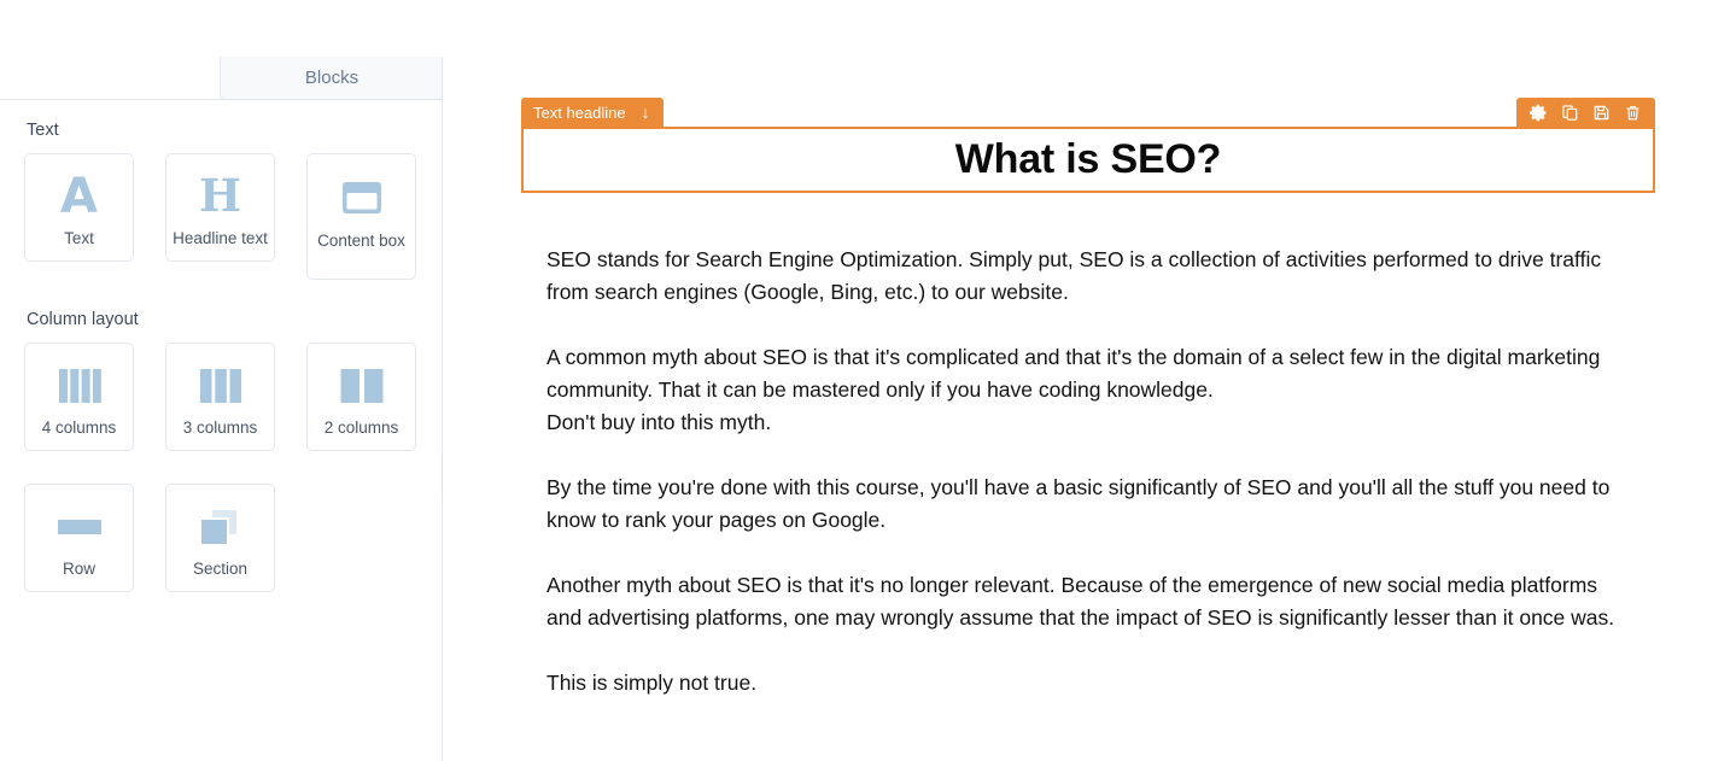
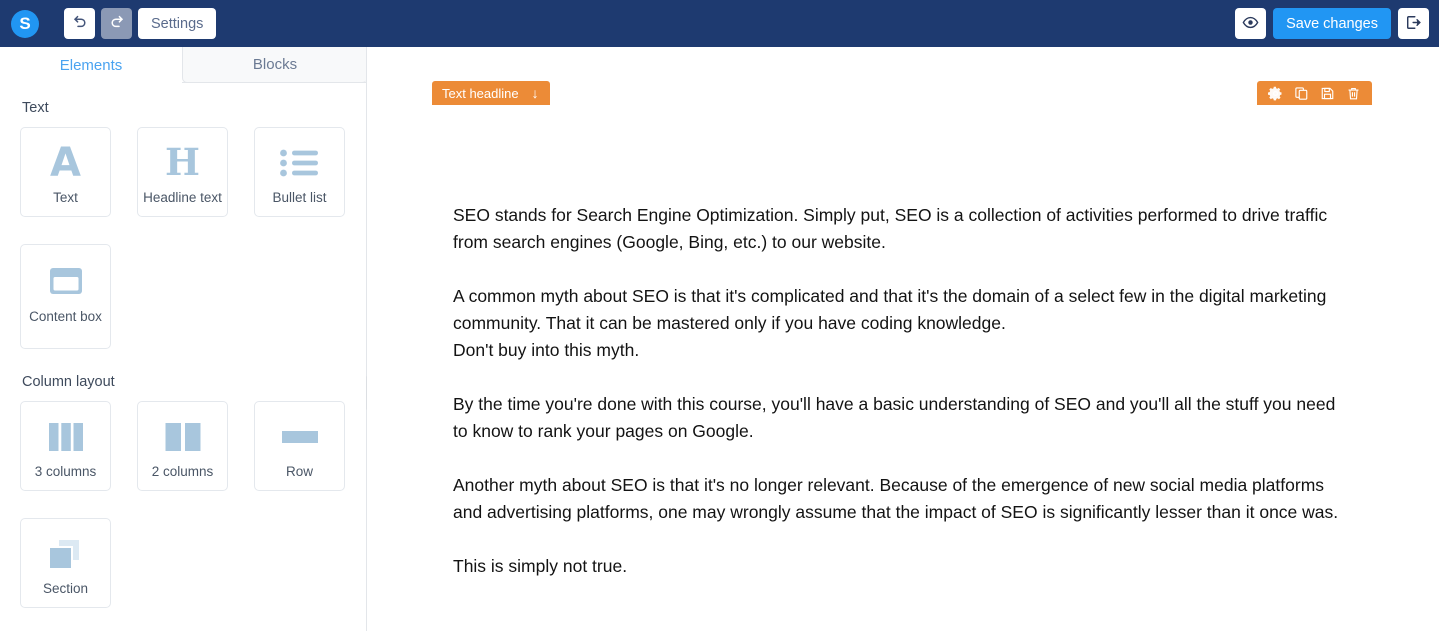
+ S
+ Settings
+ Save changes
+ Elements
  Blocks
  Text
  A
  Text
  H
  Headline text
+ Bullet list
  Content box
  Column layout
- 4 columns
  3 columns
  2 columns
  Row
  Section
  Text headline
  ↓
- What is SEO?
  SEO stands for Search Engine Optimization. Simply put, SEO is a collection of activities performed to drive traffic from search engines (Google, Bing, etc.) to our website.
  A common myth about SEO is that it's complicated and that it's the domain of a select few in the digital marketing community. That it can be mastered only if you have coding knowledge.
  Don't buy into this myth.
- By the time you're done with this course, you'll have a basic significantly of SEO and you'll all the stuff you need to know to rank your pages on Google.
+ By the time you're done with this course, you'll have a basic understanding of SEO and you'll all the stuff you need to know to rank your pages on Google.
  Another myth about SEO is that it's no longer relevant. Because of the emergence of new social media platforms and advertising platforms, one may wrongly assume that the impact of SEO is significantly lesser than it once was.
  This is simply not true.
